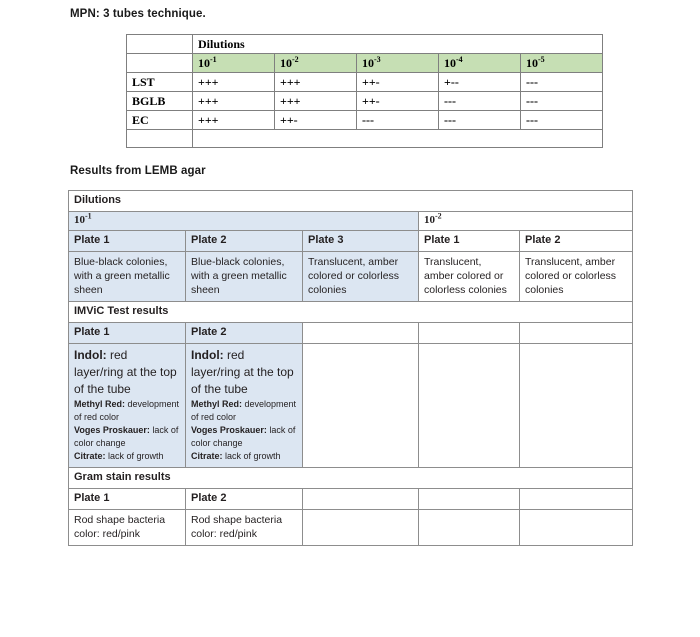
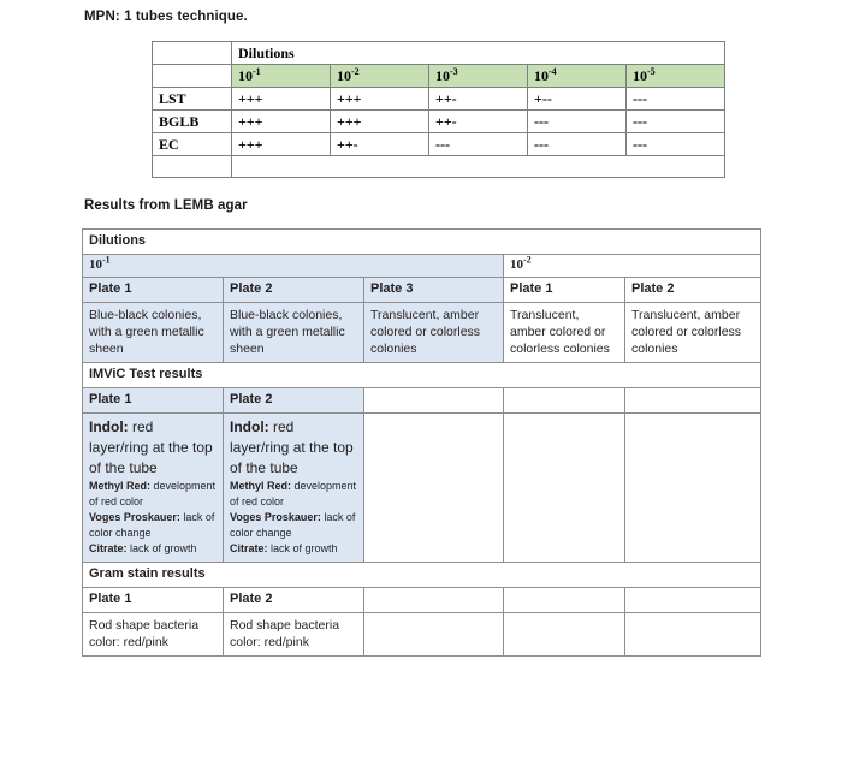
- MPN: 3 tubes technique.
+ MPN: 1 tubes technique.
  	Dilutions
  	10-1	10-2	10-3	10-4	10-5
  LST	+++	+++	++-	+--	---
  BGLB	+++	+++	++-	---	---
  EC	+++	++-	---	---	---
  Results from LEMB agar
  Dilutions
  10-1	10-2
  Plate 1	Plate 2	Plate 3	Plate 1	Plate 2
  Blue-black colonies, with a green metallic sheen	Blue-black colonies, with a green metallic sheen	Translucent, amber colored or colorless colonies	Translucent, amber colored or colorless colonies	Translucent, amber colored or colorless colonies
  IMViC Test results
  Plate 1	Plate 2
  Indol: red layer/ring at the top of the tube Methyl Red: development of red color Voges Proskauer: lack of color change Citrate: lack of growth	Indol: red layer/ring at the top of the tube Methyl Red: development of red color Voges Proskauer: lack of color change Citrate: lack of growth
  Gram stain results
  Plate 1	Plate 2
  Rod shape bacteria color: red/pink	Rod shape bacteria color: red/pink
